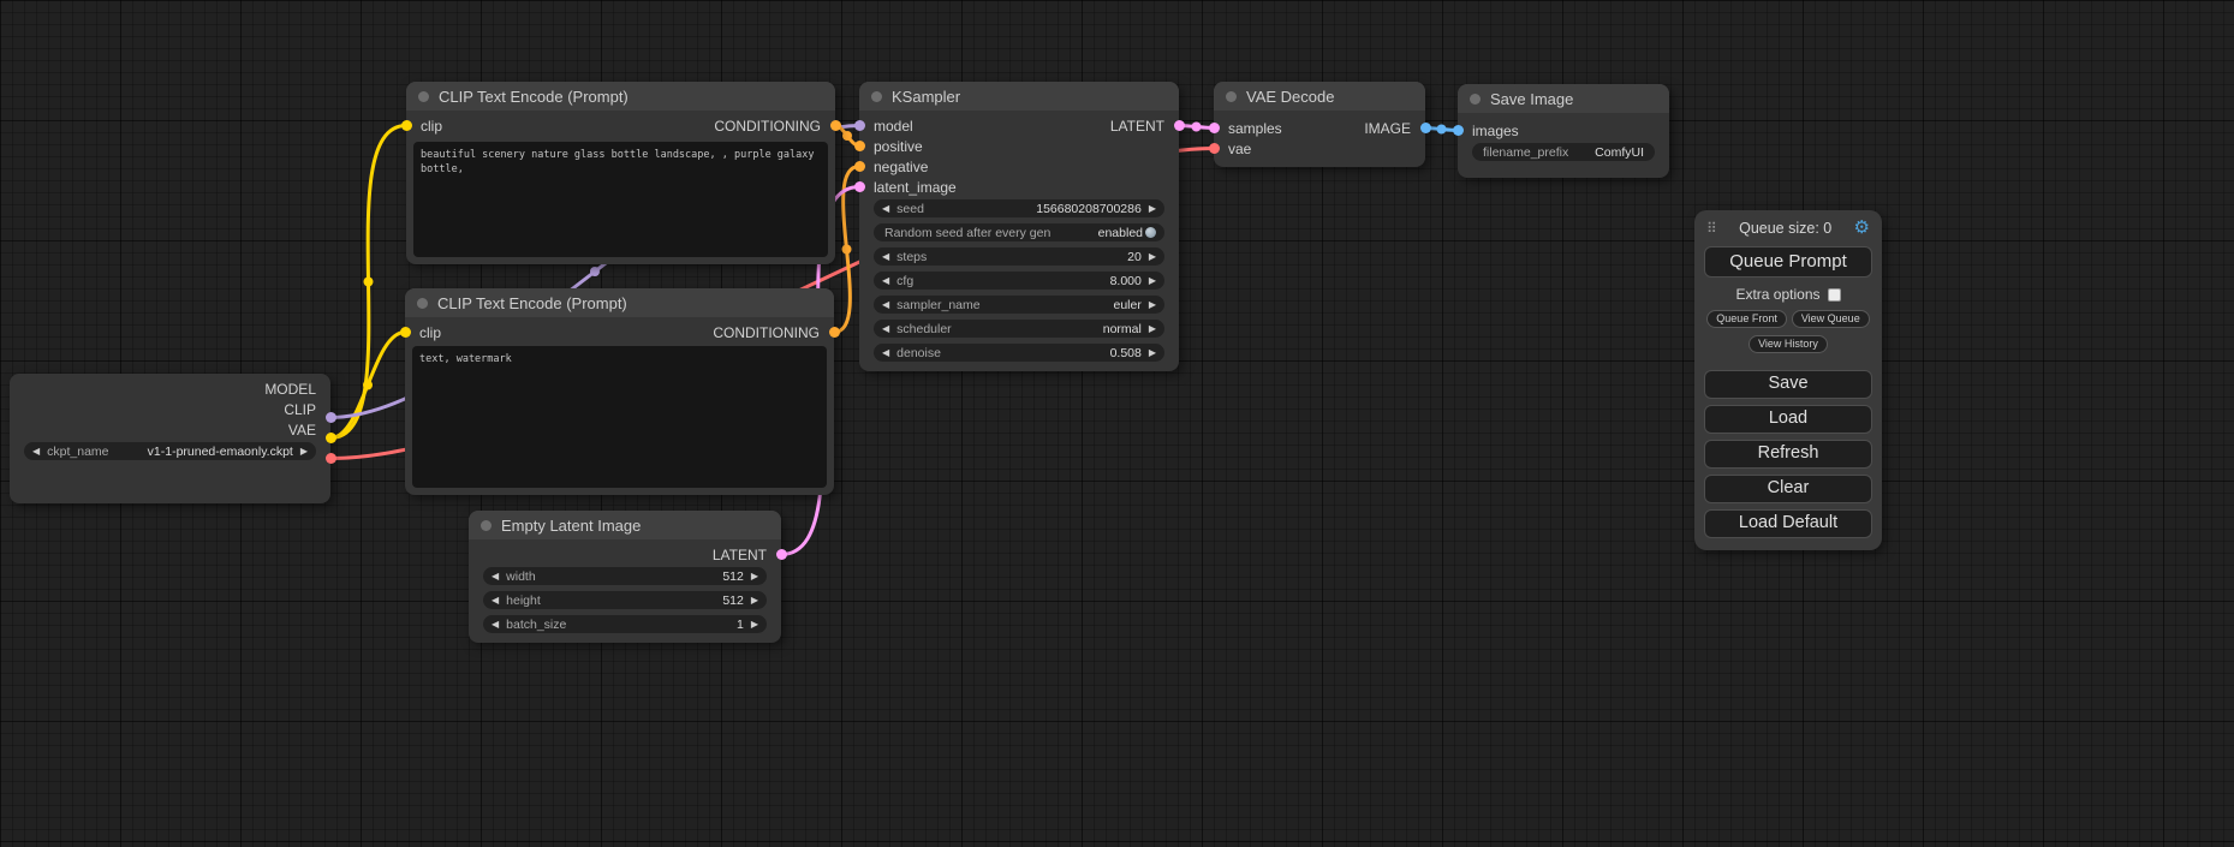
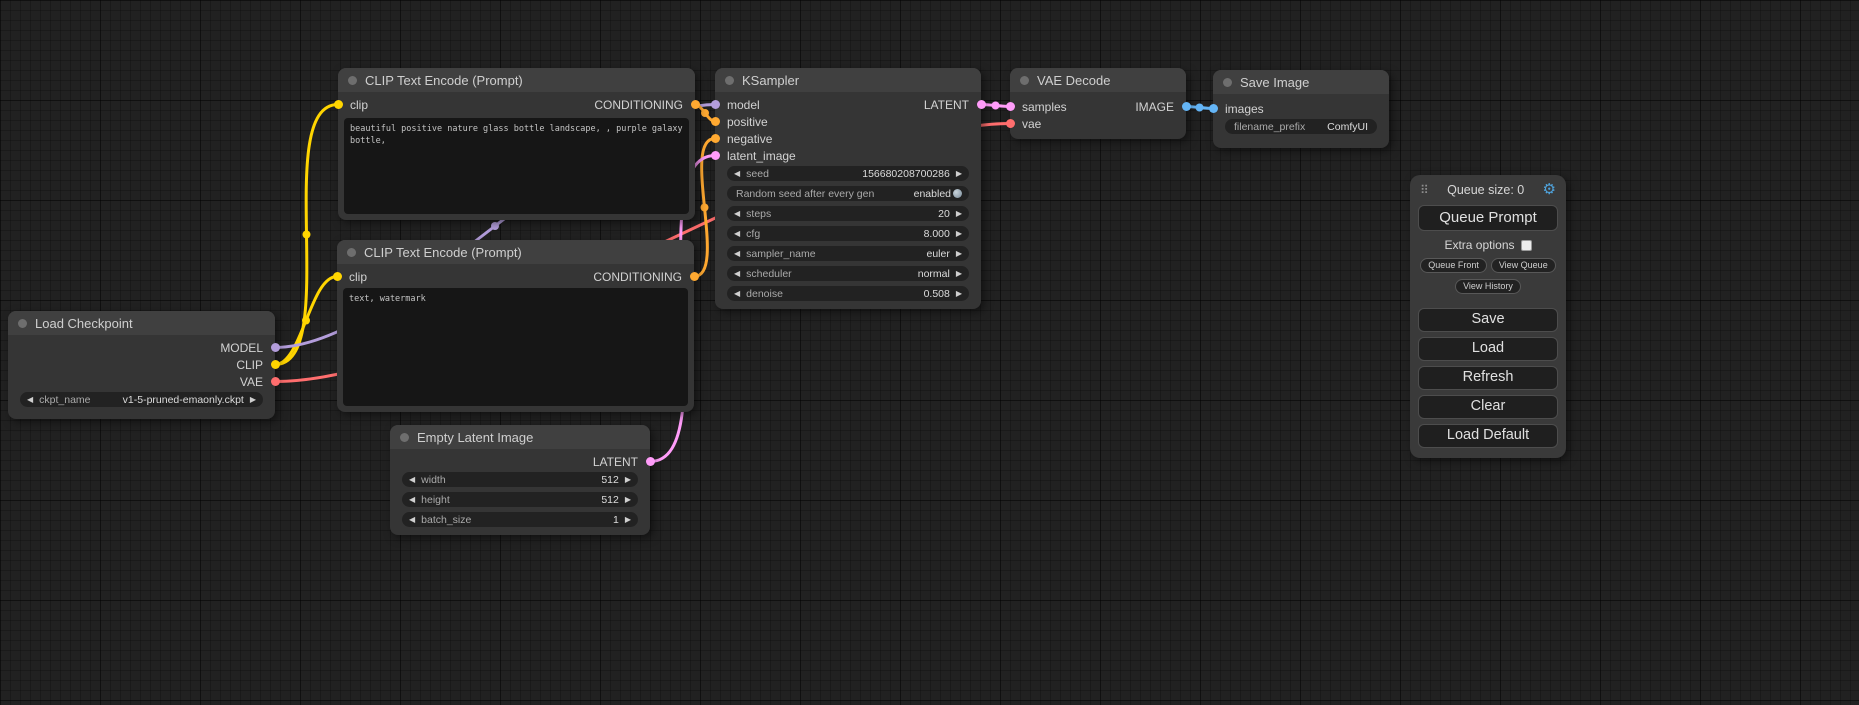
+ Load Checkpoint
  MODEL
  CLIP
  VAE
  ◀
  ckpt_name
- v1-1-pruned-emaonly.ckpt
+ v1-5-pruned-emaonly.ckpt
  ▶
  CLIP Text Encode (Prompt)
  clip
  CONDITIONING
- beautiful scenery nature glass bottle landscape, , purple galaxy bottle,
+ beautiful positive nature glass bottle landscape, , purple galaxy bottle,
  CLIP Text Encode (Prompt)
  clip
  CONDITIONING
  text, watermark
  Empty Latent Image
  LATENT
  ◀
  width
  512
  ▶
  ◀
  height
  512
  ▶
  ◀
  batch_size
  1
  ▶
  KSampler
  model
  LATENT
  positive
  negative
  latent_image
  ◀
  seed
  156680208700286
  ▶
  Random seed after every gen
  enabled
  ◀
  steps
  20
  ▶
  ◀
  cfg
  8.000
  ▶
  ◀
  sampler_name
  euler
  ▶
  ◀
  scheduler
  normal
  ▶
  ◀
  denoise
  0.508
  ▶
  VAE Decode
  samples
  IMAGE
  vae
  Save Image
  images
  filename_prefix
  ComfyUI
  ⠿
  Queue size: 0
  ⚙
  Queue Prompt
  Extra options
  Queue Front
  View Queue
  View History
  Save
  Load
  Refresh
  Clear
  Load Default
